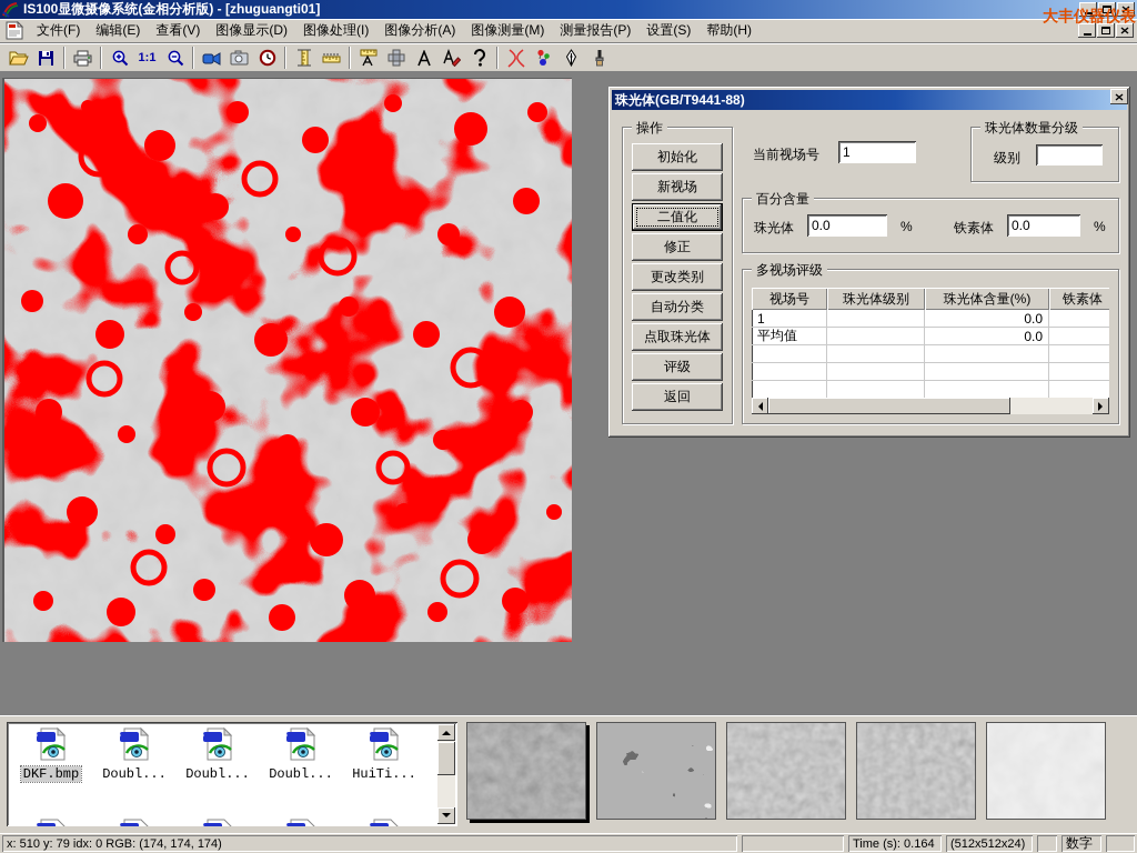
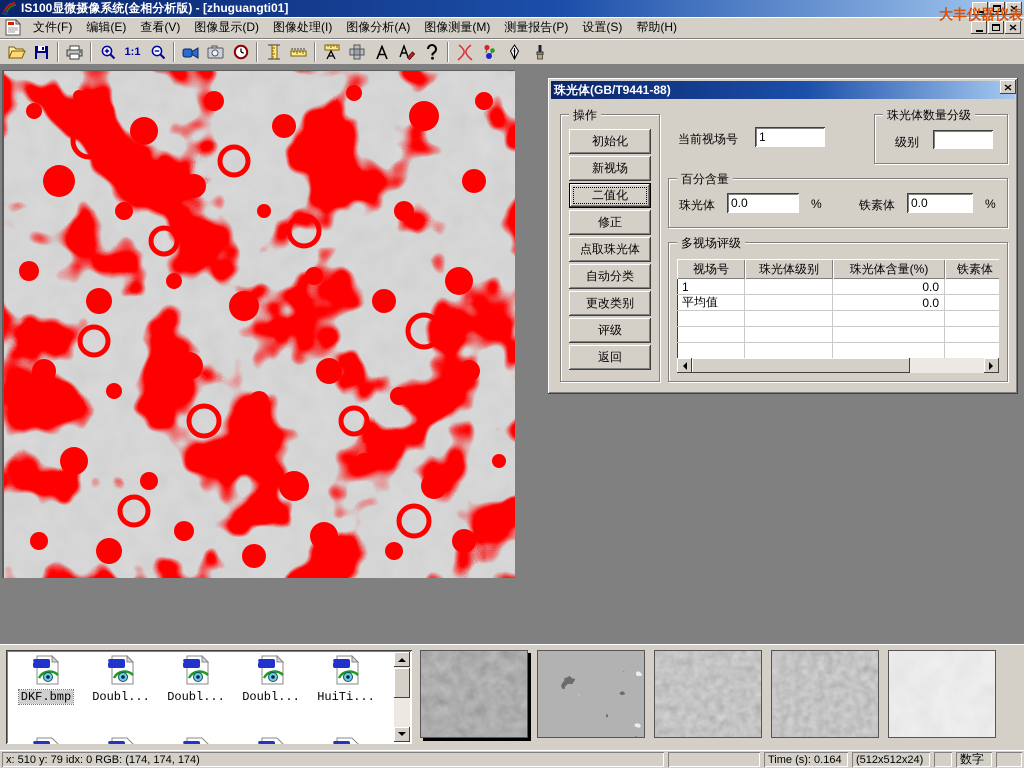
  IS100显微摄像系统(金相分析版) - [zhuguangti01]
  大丰仪器仪表
  文件(F)
  编辑(E)
  查看(V)
  图像显示(D)
  图像处理(I)
  图像分析(A)
  图像测量(M)
  测量报告(P)
  设置(S)
  帮助(H)
  1:1
  珠光体(GB/T9441-88)
  操作
  初始化
  新视场
  二值化
  修正
- 更改类别
+ 点取珠光体
  自动分类
- 点取珠光体
+ 更改类别
  评级
  返回
  当前视场号
  1
  珠光体数量分级
  级别
  百分含量
  珠光体
  0.0
  %
  铁素体
  0.0
  %
  多视场评级
  视场号
  珠光体级别
  珠光体含量(%)
  铁素体
  1
  0.0
  平均值
  0.0
  DKF.bmp
  BMP
  Doubl...
  BMP
  Doubl...
  BMP
  Doubl...
  BMP
  HuiTi...
  BMP
  x: 510 y: 79 idx: 0 RGB: (174, 174, 174)
  Time (s): 0.164
  (512x512x24)
  数字
